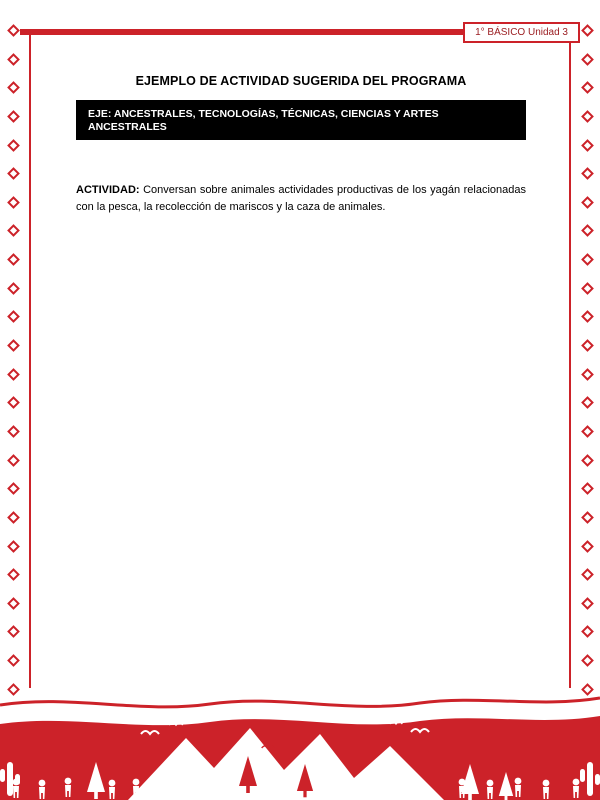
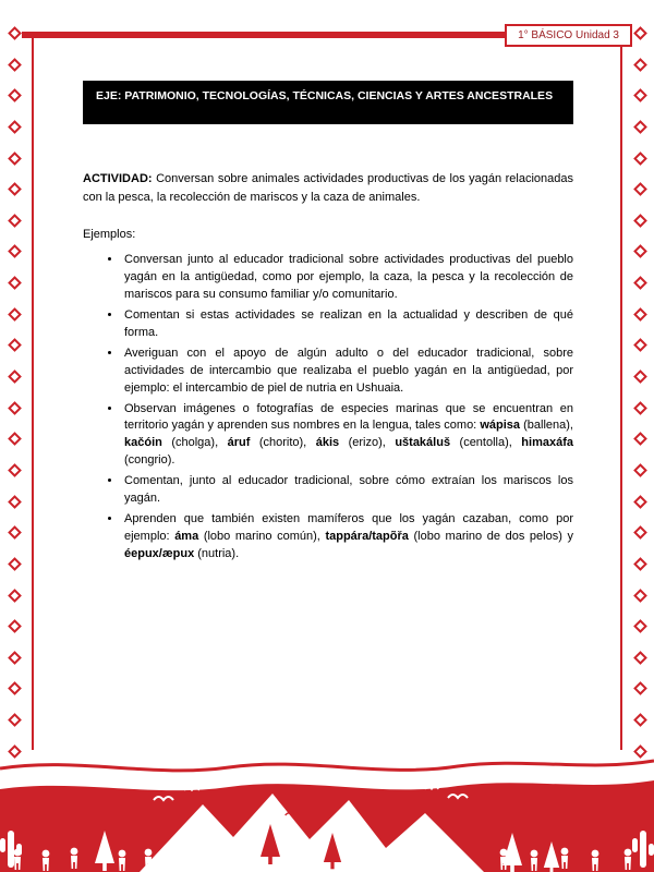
  1° BÁSICO Unidad 3
- EJEMPLO DE ACTIVIDAD SUGERIDA DEL PROGRAMA
- EJE: ANCESTRALES, TECNOLOGÍAS, TÉCNICAS, CIENCIAS Y ARTES ANCESTRALES
+ EJE: PATRIMONIO, TECNOLOGÍAS, TÉCNICAS, CIENCIAS Y ARTES ANCESTRALES
  ACTIVIDAD: Conversan sobre animales actividades productivas de los yagán relacionadas con la pesca, la recolección de mariscos y la caza de animales.
+ Ejemplos:
+ Conversan junto al educador tradicional sobre actividades productivas del pueblo yagán en la antigüedad, como por ejemplo, la caza, la pesca y la recolección de mariscos para su consumo familiar y/o comunitario.
+ Comentan si estas actividades se realizan en la actualidad y describen de qué forma.
+ Averiguan con el apoyo de algún adulto o del educador tradicional, sobre actividades de intercambio que realizaba el pueblo yagán en la antigüedad, por ejemplo: el intercambio de piel de nutria en Ushuaia.
+ Observan imágenes o fotografías de especies marinas que se encuentran en territorio yagán y aprenden sus nombres en la lengua, tales como: wápisa (ballena), kačóin (cholga), áruf (chorito), ákis (erizo), uštakáluš (centolla), himaxáfa (congrio).
+ Comentan, junto al educador tradicional, sobre cómo extraían los mariscos los yagán.
+ Aprenden que también existen mamíferos que los yagán cazaban, como por ejemplo: áma (lobo marino común), tappára/tapõřa (lobo marino de dos pelos) y éepux/æpux (nutria).
